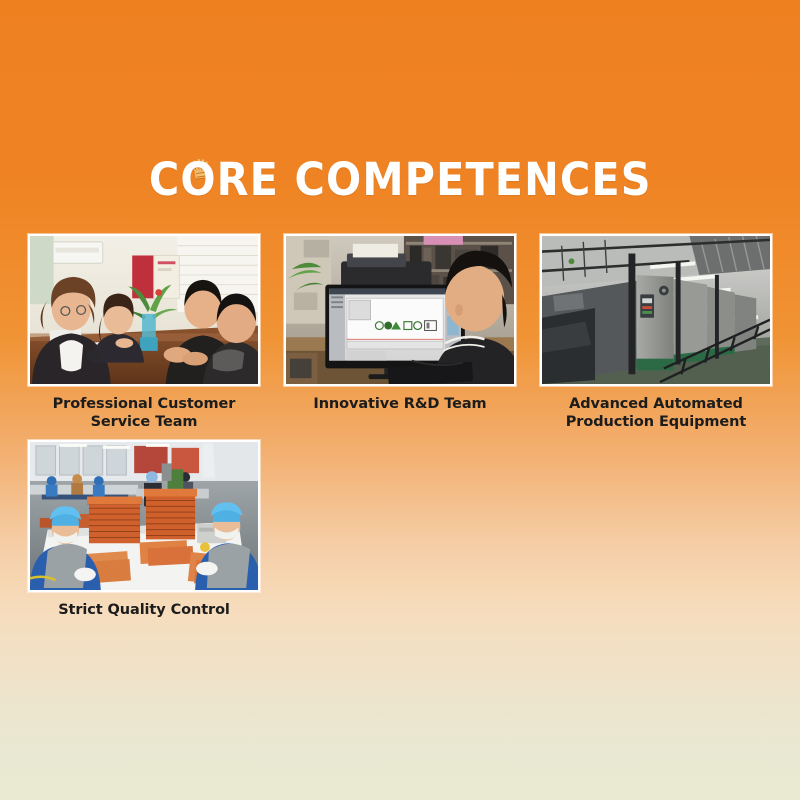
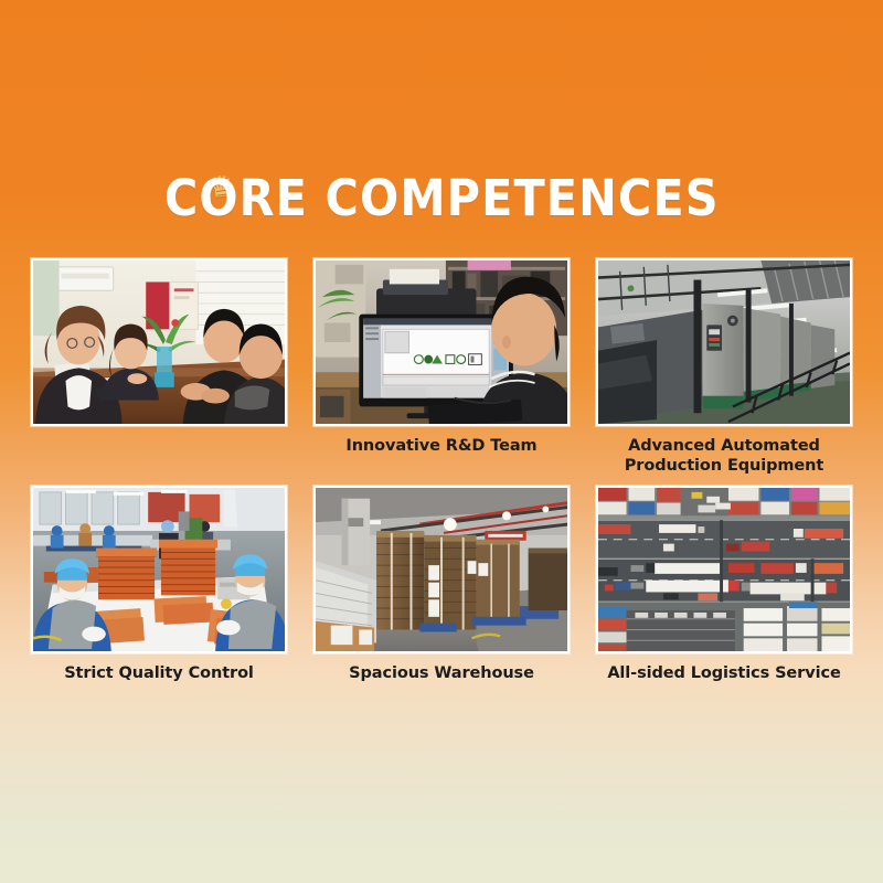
  CORE COMPETENCES
- Professional Customer
- Service Team
  Innovative R&D Team
  Advanced Automated
  Production Equipment
  Strict Quality Control
+ Spacious Warehouse
+ All-sided Logistics Service
